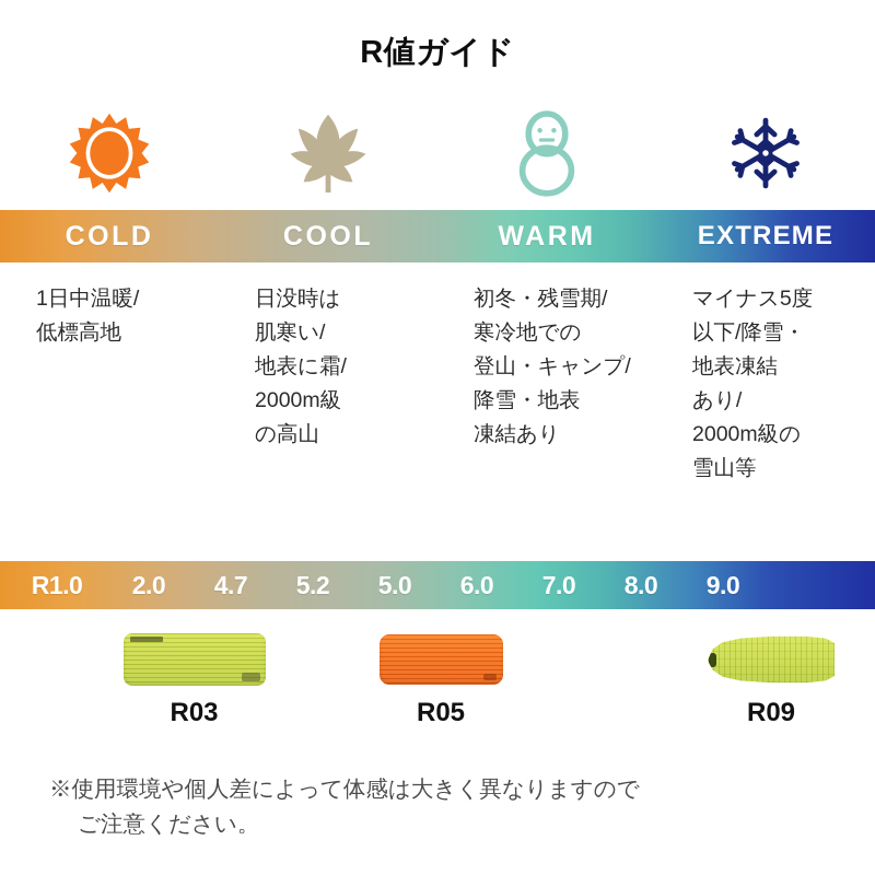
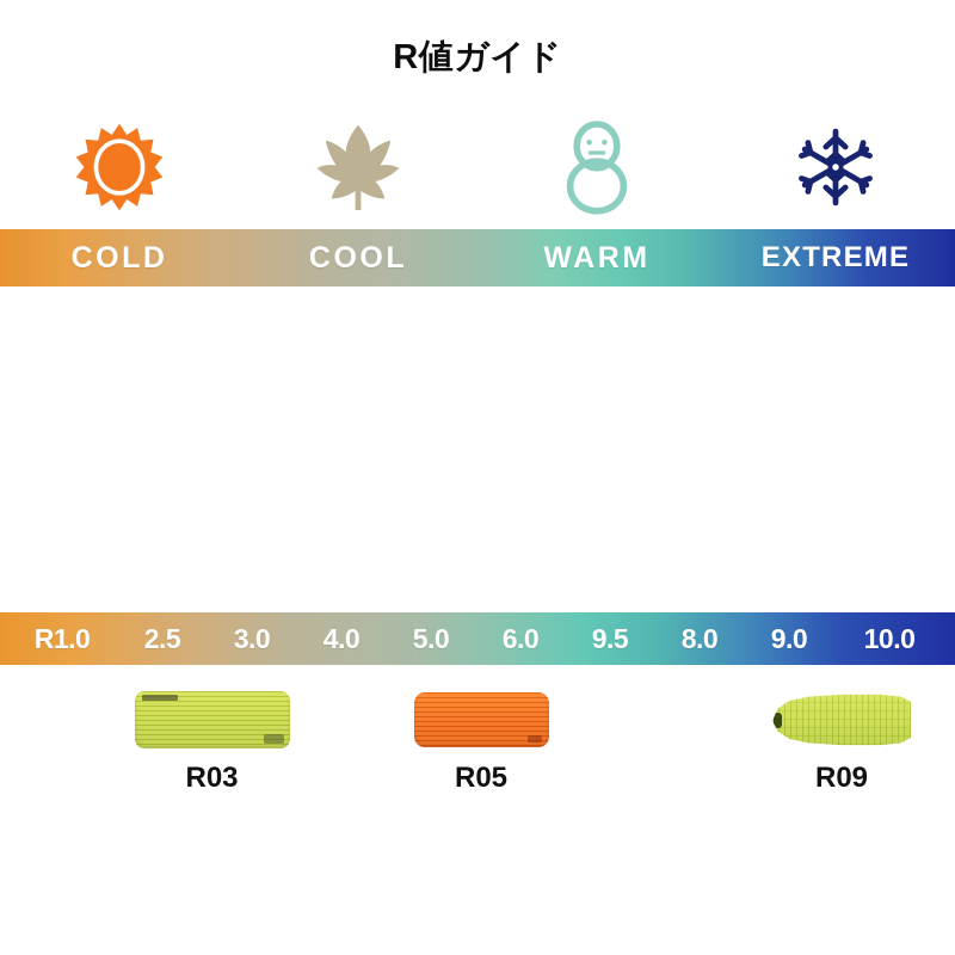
  R値ガイド
  COLD
  COOL
  WARM
  EXTREME
- 1日中温暖/
- 低標高地
- 日没時は
- 肌寒い/
- 地表に霜/
- 2000m級
- の高山
- 初冬・残雪期/
- 寒冷地での
- 登山・キャンプ/
- 降雪・地表
- 凍結あり
- マイナス5度
- 以下/降雪・
- 地表凍結
- あり/
- 2000m級の
- 雪山等
  R1.0
- 2.0
+ 2.5
- 4.7
+ 3.0
- 5.2
+ 4.0
  5.0
  6.0
- 7.0
+ 9.5
  8.0
  9.0
+ 10.0
  R03
  R05
  R09
- ※使用環境や個人差によって体感は大きく異なりますので
- ご注意ください。
